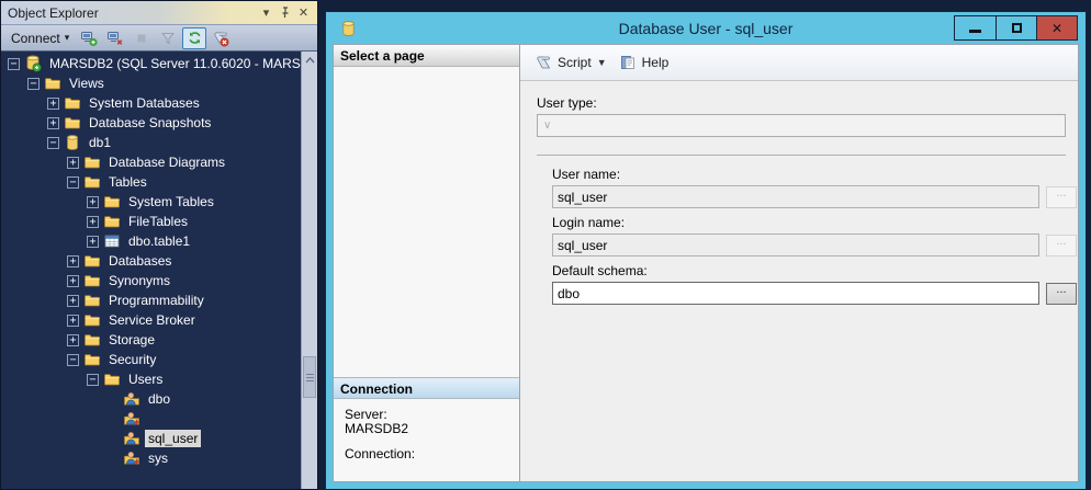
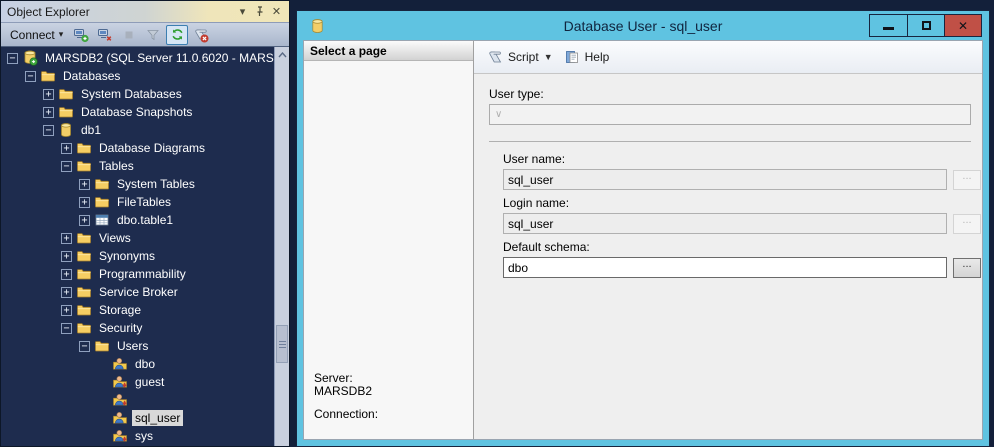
  Object Explorer
  ▾
  ✕
  Connect
  ▾
  −
  MARSDB2 (SQL Server 11.0.6020 - MARS
  −
- Views
+ Databases
  +
  System Databases
  +
  Database Snapshots
  −
  db1
  +
  Database Diagrams
  −
  Tables
  +
  System Tables
  +
  FileTables
  +
  dbo.table1
  +
- Databases
+ Views
  +
  Synonyms
  +
  Programmability
  +
  Service Broker
  +
  Storage
  −
  Security
  −
  Users
  dbo
+ guest
  sql_user
  sys
  Database User - sql_user
  ✕
  Select a page
- Connection
  Server:
  MARSDB2
  Connection:
  Script
  ▼
  Help
  User type:
  ∨
  User name:
  sql_user
  ...
  Login name:
  sql_user
  ...
  Default schema:
  dbo
  ...
